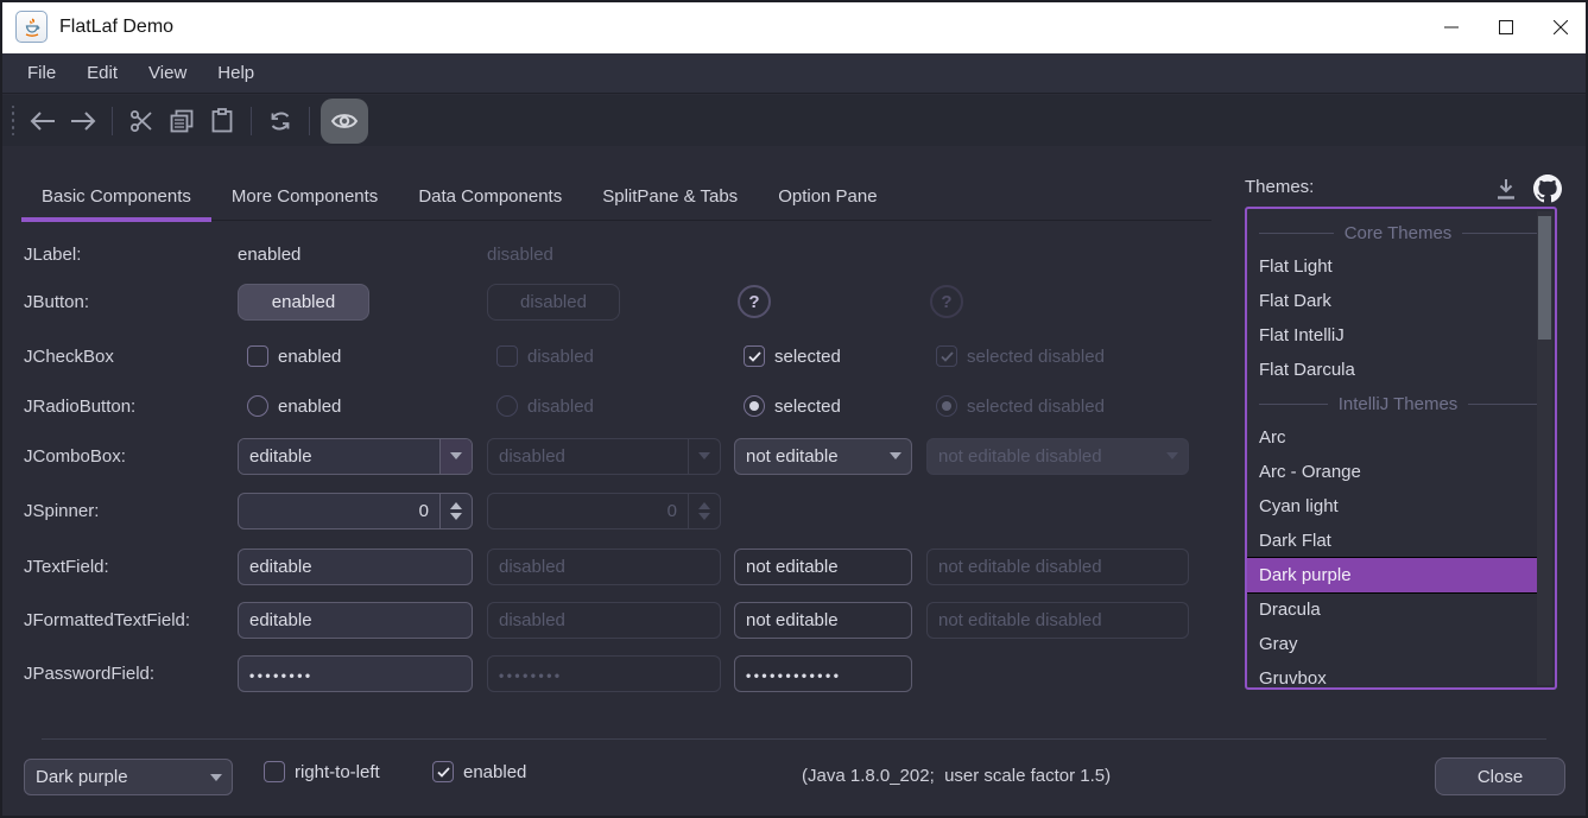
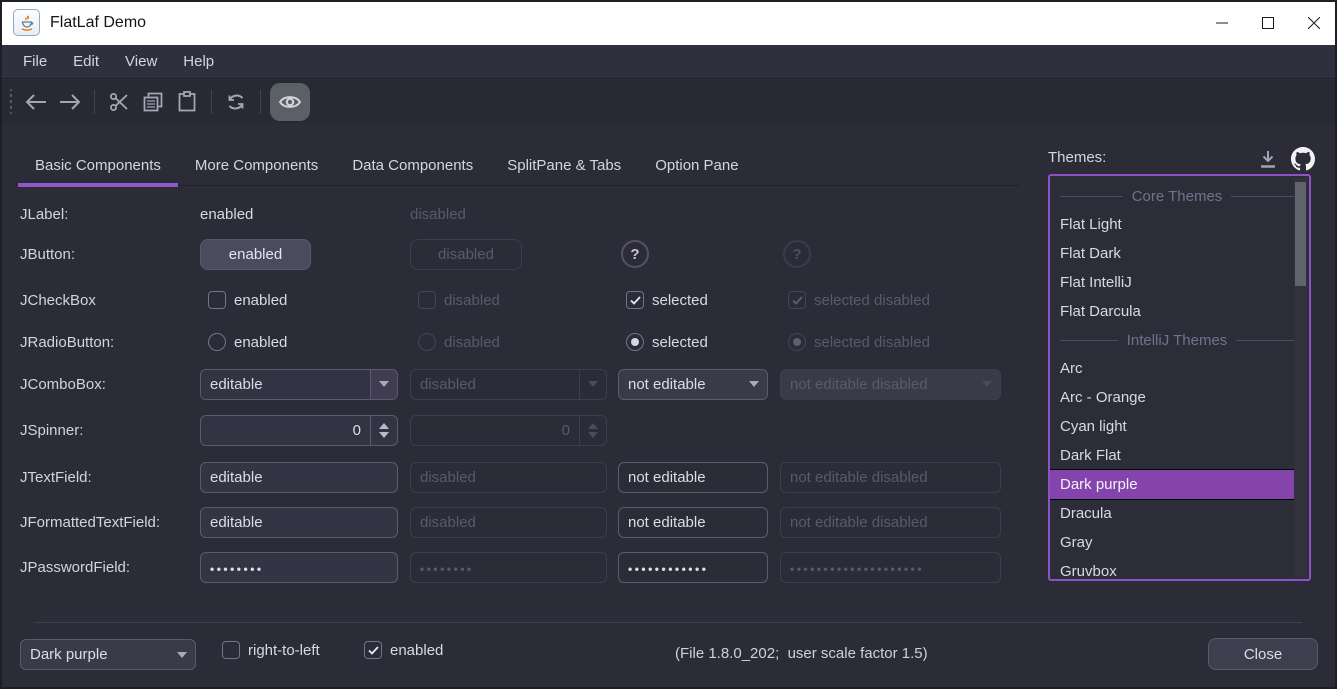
  FlatLaf Demo
  File
  Edit
  View
  Help
  Basic Components
  More Components
  Data Components
  SplitPane & Tabs
  Option Pane
  JLabel:
  enabled
  disabled
  JButton:
  enabled
  disabled
  ?
  ?
  JCheckBox
  enabled
  disabled
  selected
  selected disabled
  JRadioButton:
  enabled
  disabled
  selected
  selected disabled
  JComboBox:
  editable
  disabled
  not editable
  not editable disabled
  JSpinner:
  0
  0
  JTextField:
  editable
  disabled
  not editable
  not editable disabled
  JFormattedTextField:
  editable
  disabled
  not editable
  not editable disabled
  JPasswordField:
  ••••••••
  ••••••••
  ••••••••••••
+ ••••••••••••••••••••
  Themes:
  Core Themes
  Flat Light
  Flat Dark
  Flat IntelliJ
  Flat Darcula
  IntelliJ Themes
  Arc
  Arc - Orange
  Cyan light
  Dark Flat
  Dark purple
  Dracula
  Gray
  Gruvbox
  Dark purple
  right-to-left
  enabled
- (Java 1.8.0_202; user scale factor 1.5)
+ (File 1.8.0_202; user scale factor 1.5)
  Close
